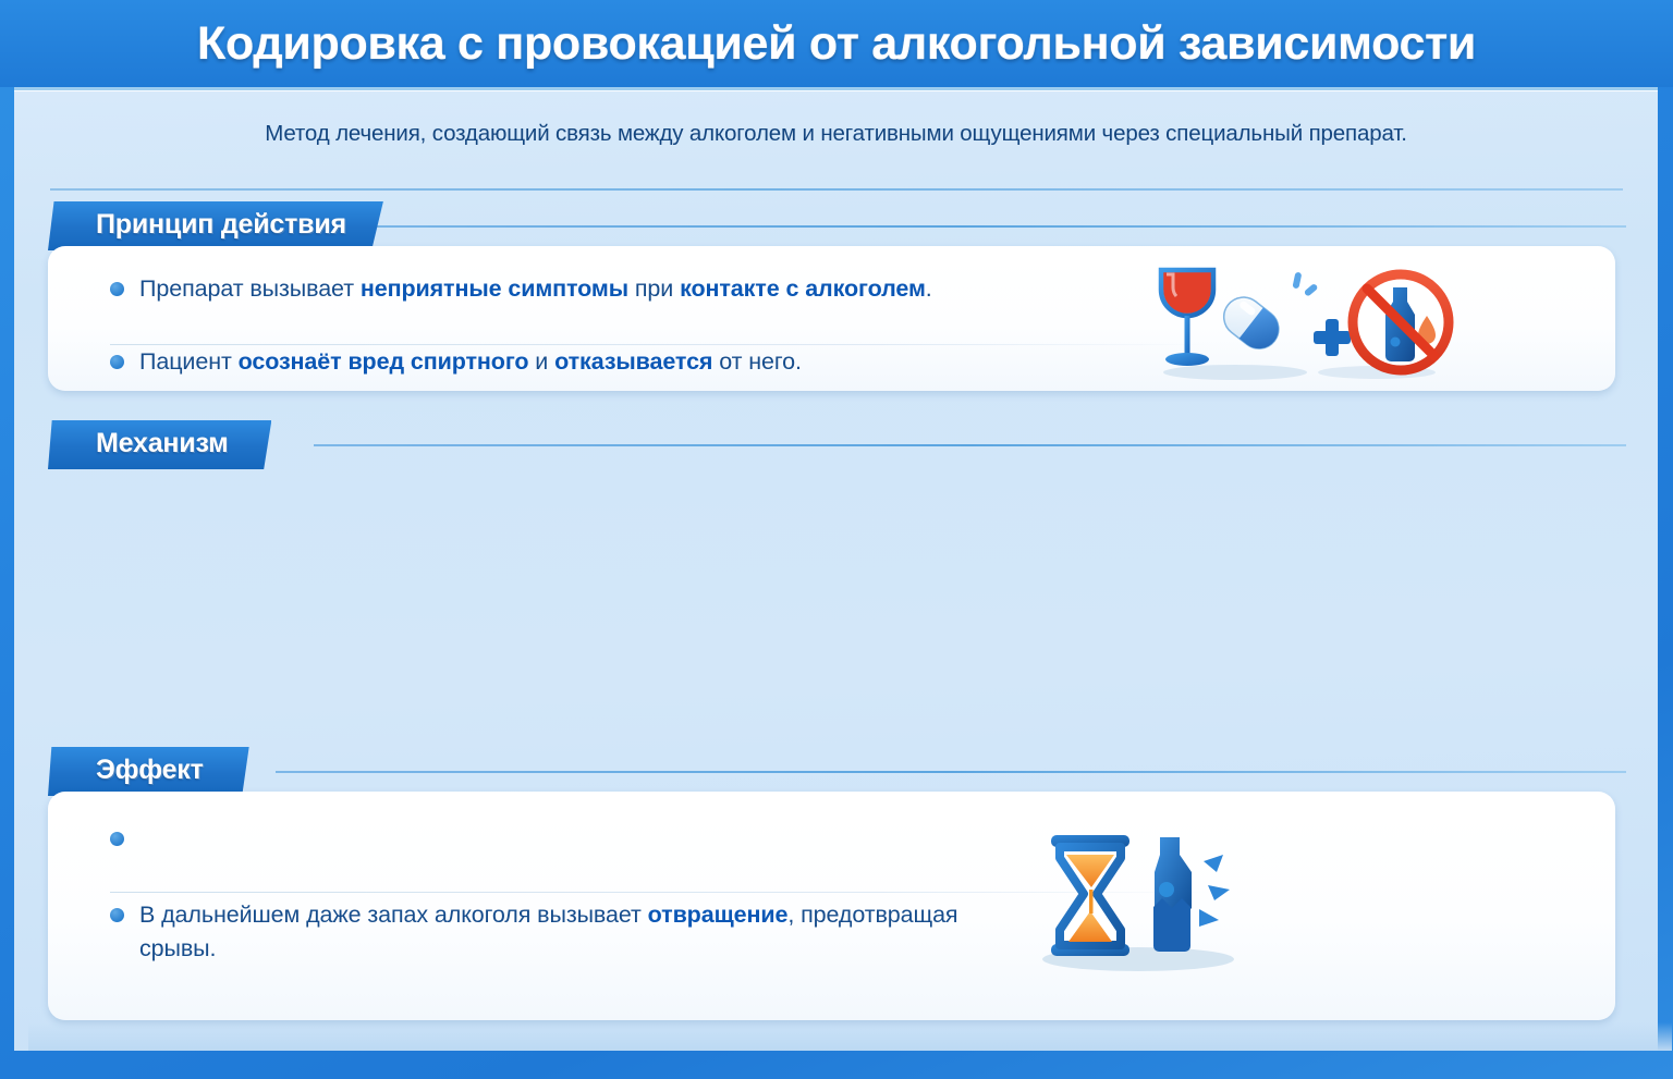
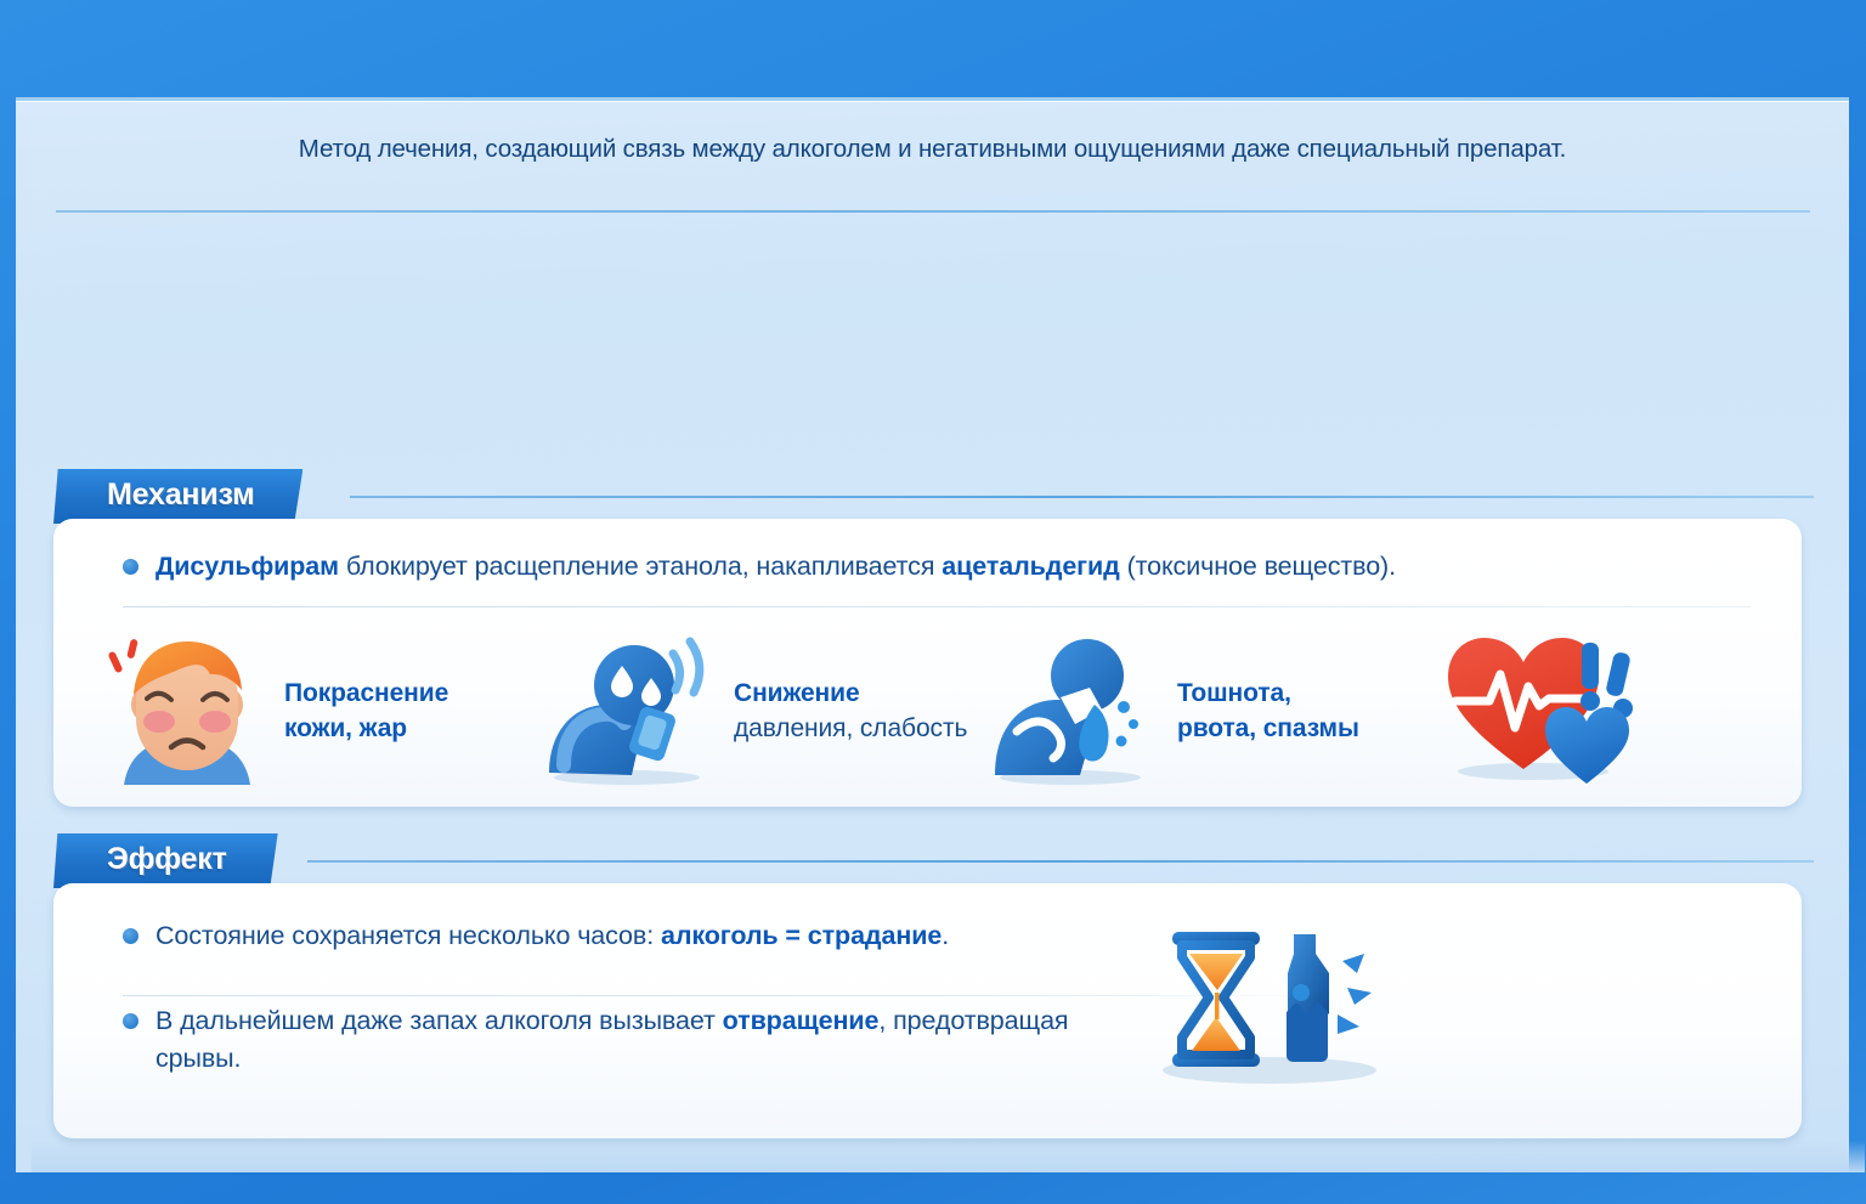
- Кодировка с провокацией от алкогольной зависимости
- Метод лечения, создающий связь между алкоголем и негативными ощущениями через специальный препарат.
+ Метод лечения, создающий связь между алкоголем и негативными ощущениями даже специальный препарат.
- Принцип действия
- Препарат вызывает неприятные симптомы при контакте с алкоголем.
- Пациент осознаёт вред спиртного и отказывается от него.
  Механизм
+ Дисульфирам блокирует расщепление этанола, накапливается ацетальдегид (токсичное вещество).
+ Покраснение
+ кожи, жар
+ Снижение
+ давления, слабость
+ Тошнота,
+ рвота, спазмы
  Эффект
+ Состояние сохраняется несколько часов: алкоголь = страдание.
  В дальнейшем даже запах алкоголя вызывает отвращение, предотвращая срывы.
